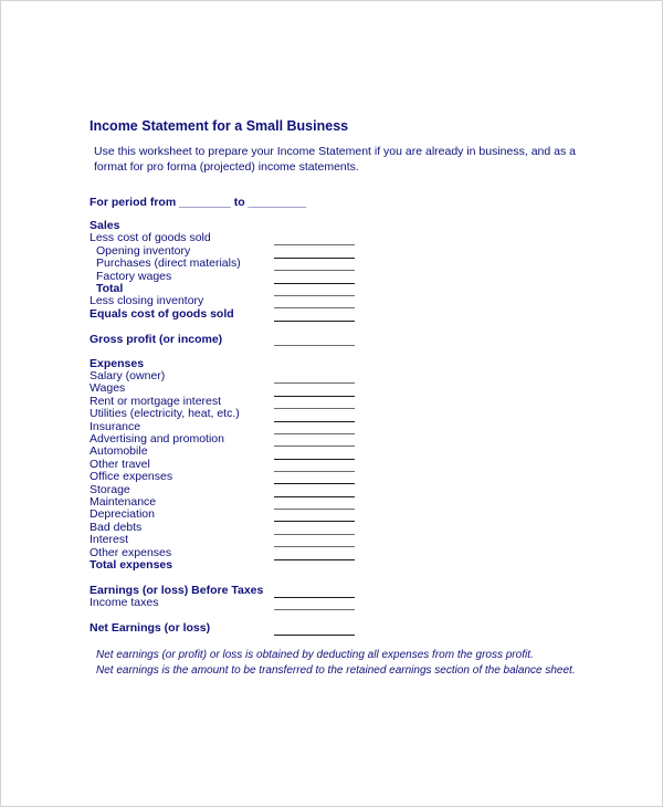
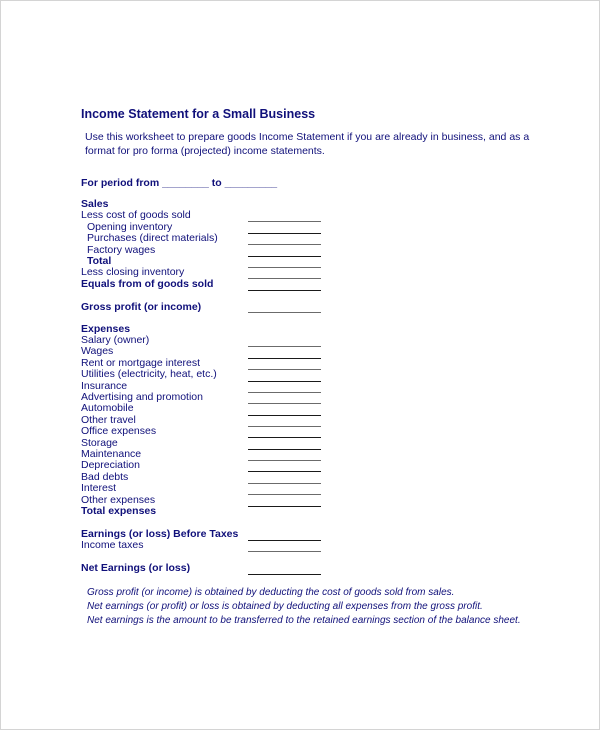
  Income Statement for a Small Business
- Use this worksheet to prepare your Income Statement if you are already in business, and as a format for pro forma (projected) income statements.
+ Use this worksheet to prepare goods Income Statement if you are already in business, and as a format for pro forma (projected) income statements.
  For period from ________ to _________
  Sales
  Less cost of goods sold
  Opening inventory
  Purchases (direct materials)
  Factory wages
  Total
  Less closing inventory
- Equals cost of goods sold
+ Equals from of goods sold
  Gross profit (or income)
  Expenses
  Salary (owner)
  Wages
  Rent or mortgage interest
  Utilities (electricity, heat, etc.)
  Insurance
  Advertising and promotion
  Automobile
  Other travel
  Office expenses
  Storage
  Maintenance
  Depreciation
  Bad debts
  Interest
  Other expenses
  Total expenses
  Earnings (or loss) Before Taxes
  Income taxes
  Net Earnings (or loss)
+ Gross profit (or income) is obtained by deducting the cost of goods sold from sales.
  Net earnings (or profit) or loss is obtained by deducting all expenses from the gross profit.
  Net earnings is the amount to be transferred to the retained earnings section of the balance sheet.
